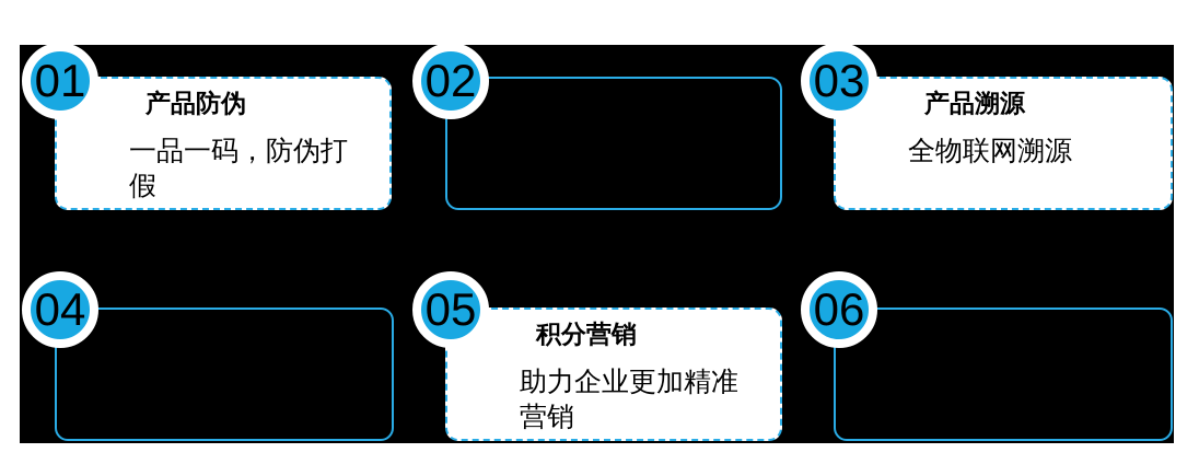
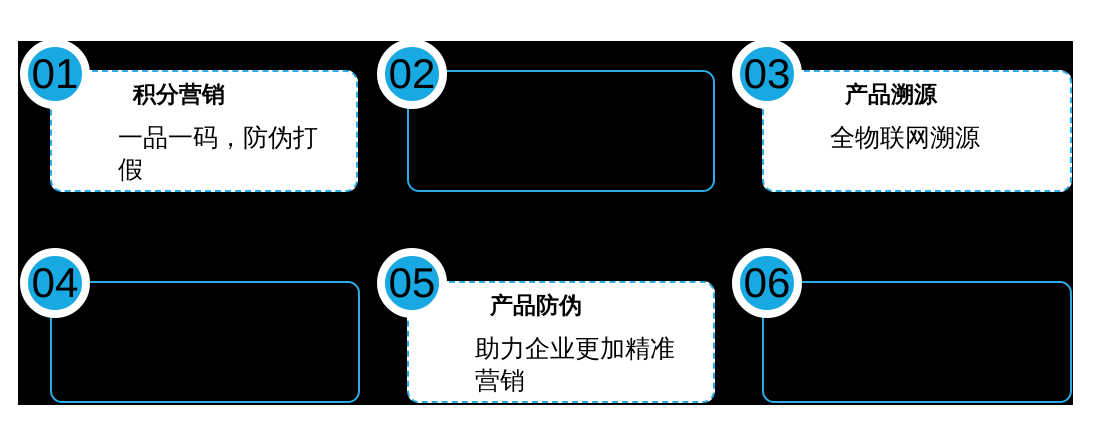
- 产品防伪
+ 积分营销
  一品一码，防伪打假
  产品溯源
  全物联网溯源
- 积分营销
+ 产品防伪
  助力企业更加精准营销
  01
  02
  03
  04
  05
  06
